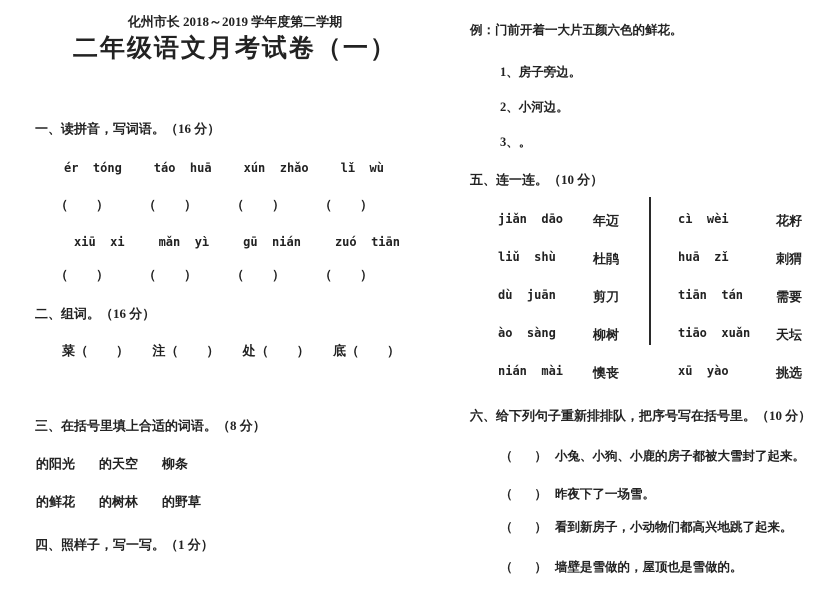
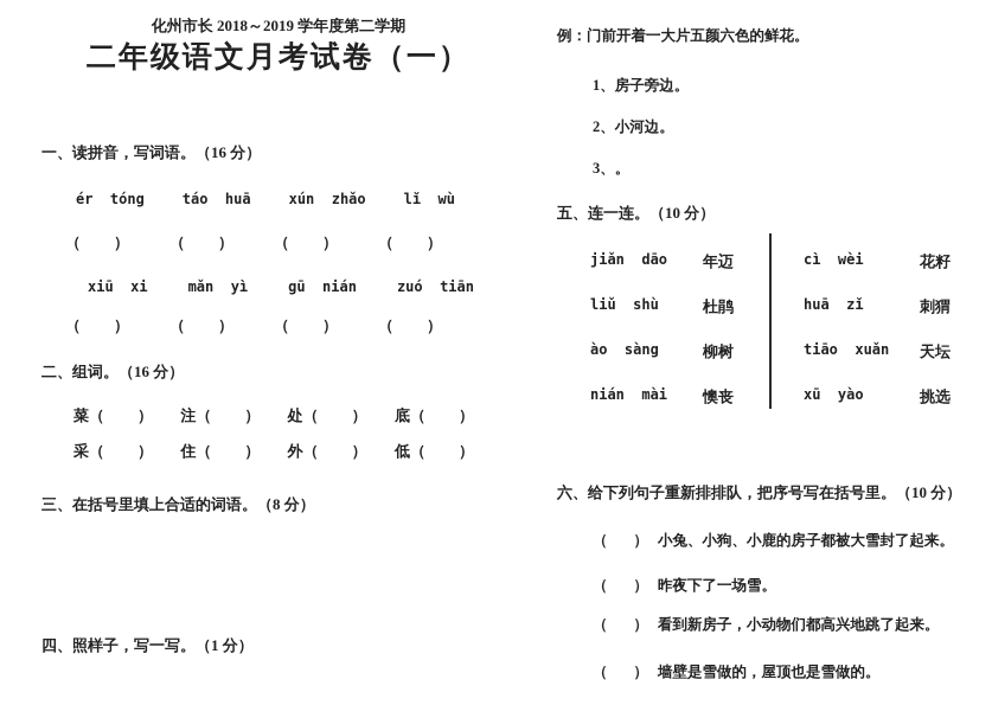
  化州市长 2018～2019 学年度第二学期
  二年级语文月考试卷（一）
  一、读拼音，写词语。（16 分）
  ér tóng
  táo huā
  xún zhǎo
  lǐ wù
  （ ）
  （ ）
  （ ）
  （ ）
  xiū xi
  mǎn yì
  gū nián
  zuó tiān
  （ ）
  （ ）
  （ ）
  （ ）
  二、组词。（16 分）
  菜（ ）
  注（ ）
  处（ ）
  底（ ）
+ 采（ ）
+ 住（ ）
+ 外（ ）
+ 低（ ）
  三、在括号里填上合适的词语。（8 分）
- 的阳光
- 的天空
- 柳条
- 的鲜花
- 的树林
- 的野草
  四、照样子，写一写。（1 分）
  例：门前开着一大片五颜六色的鲜花。
  1、房子旁边。
  2、小河边。
  3、。
  五、连一连。（10 分）
  jiǎn dāo
  年迈
  cì wèi
  花籽
  liǔ shù
  杜鹃
  huā zǐ
  刺猬
- dù juān
- 剪刀
- tiān tán
- 需要
  ào sàng
  柳树
  tiāo xuǎn
  天坛
  nián mài
  懊丧
  xū yào
  挑选
  六、给下列句子重新排排队，把序号写在括号里。（10 分）
  （ ） 小兔、小狗、小鹿的房子都被大雪封了起来。
  （ ） 昨夜下了一场雪。
  （ ） 看到新房子，小动物们都高兴地跳了起来。
  （ ） 墙壁是雪做的，屋顶也是雪做的。
